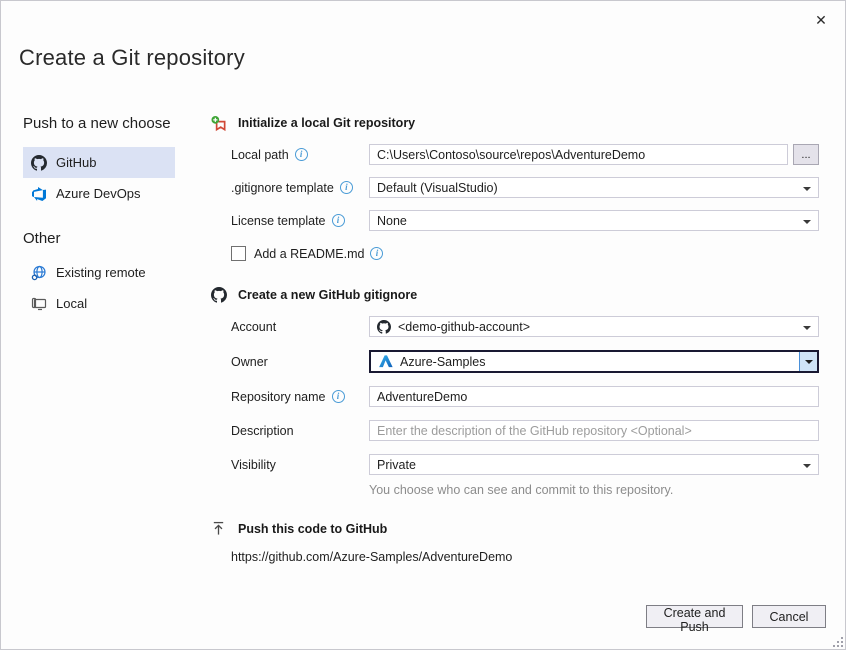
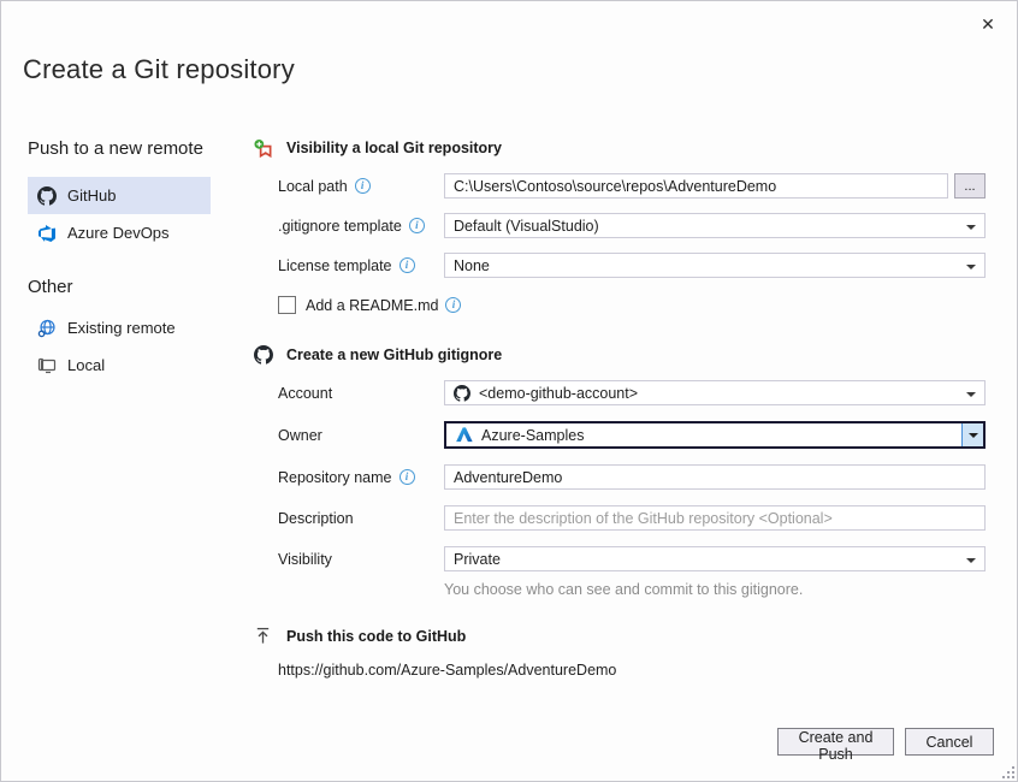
  ✕
  Create a Git repository
- Push to a new choose
+ Push to a new remote
  GitHub
  Azure DevOps
  Other
  Existing remote
  Local
- Initialize a local Git repository
+ Visibility a local Git repository
  Local path
  C:\Users\Contoso\source\repos\AdventureDemo
  ...
  .gitignore template
  Default (VisualStudio)
  License template
  None
  Add a README.md
  Create a new GitHub gitignore
  Account
  <demo-github-account>
  Owner
  Azure-Samples
  Repository name
  AdventureDemo
  Description
  Enter the description of the GitHub repository <Optional>
  Visibility
  Private
- You choose who can see and commit to this repository.
+ You choose who can see and commit to this gitignore.
  Push this code to GitHub
  https://github.com/Azure-Samples/AdventureDemo
  Create and Push
  Cancel
